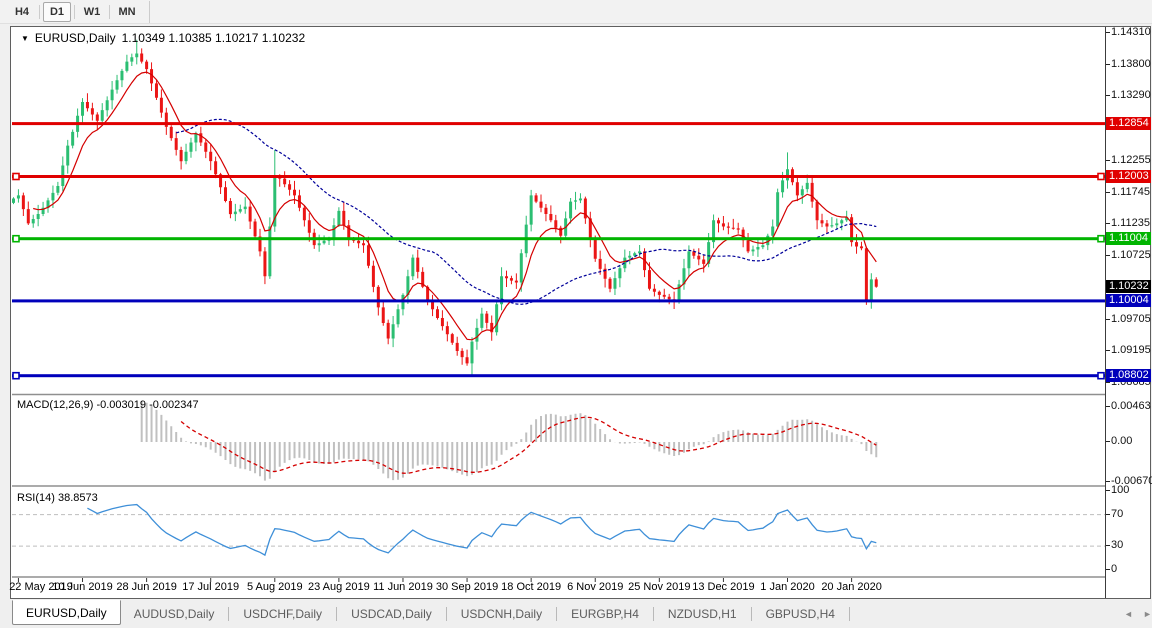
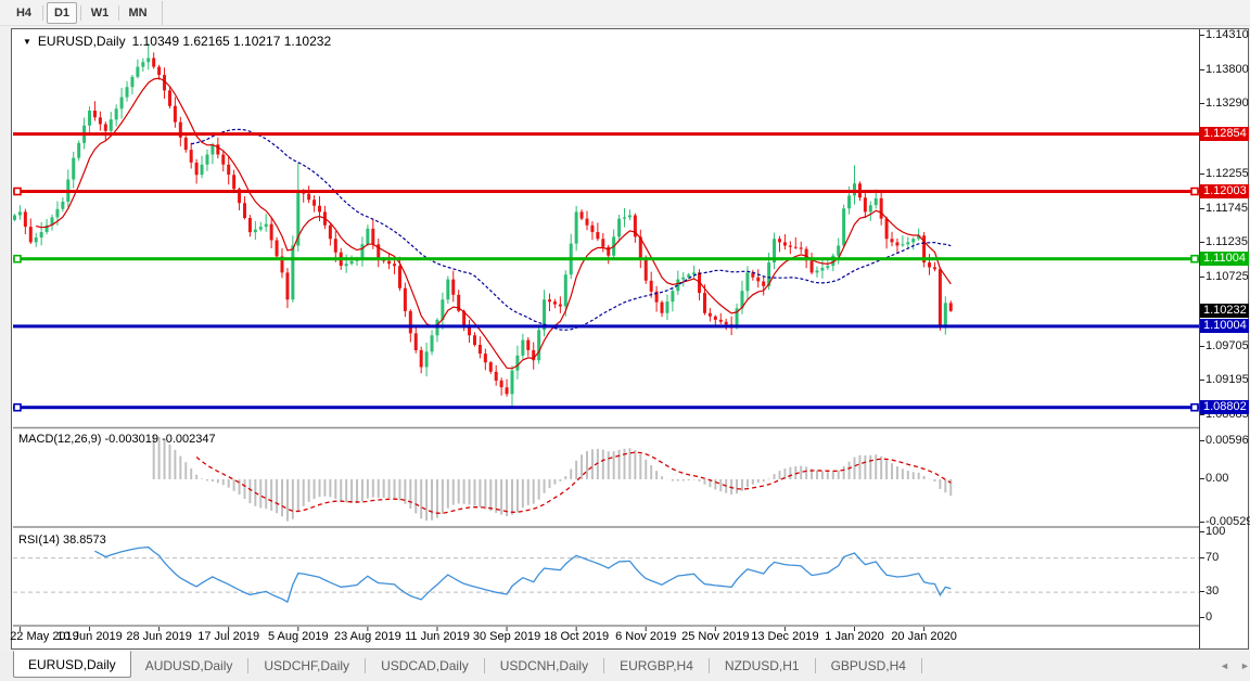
  H4
  D1
  W1
  MN
  ▼
  EURUSD,Daily
- 1.10349 1.10385 1.10217 1.10232
+ 1.10349 1.62165 1.10217 1.10232
  MACD(12,26,9) -0.003019 -0.002347
  RSI(14) 38.8573
  1.14310
  1.13800
  1.13290
  1.12255
  1.11745
  1.11235
  1.10725
  1.09705
  1.09195
- 0.00463
+ 0.00596
  0.00
- -0.00670
+ -0.00529
  100
  70
  30
  0
  1.12854
  1.12003
  1.11004
  1.10004
  1.08802
  1.10232
  22 May 2019
  10 Jun 2019
  28 Jun 2019
  17 Jul 2019
  5 Aug 2019
  23 Aug 2019
  11 Jun 2019
  30 Sep 2019
  18 Oct 2019
  6 Nov 2019
  25 Nov 2019
  13 Dec 2019
  1 Jan 2020
  20 Jan 2020
  EURUSD,Daily
  AUDUSD,Daily
  USDCHF,Daily
  USDCAD,Daily
  USDCNH,Daily
  EURGBP,H4
  NZDUSD,H1
  GBPUSD,H4
  ◄
  ►
